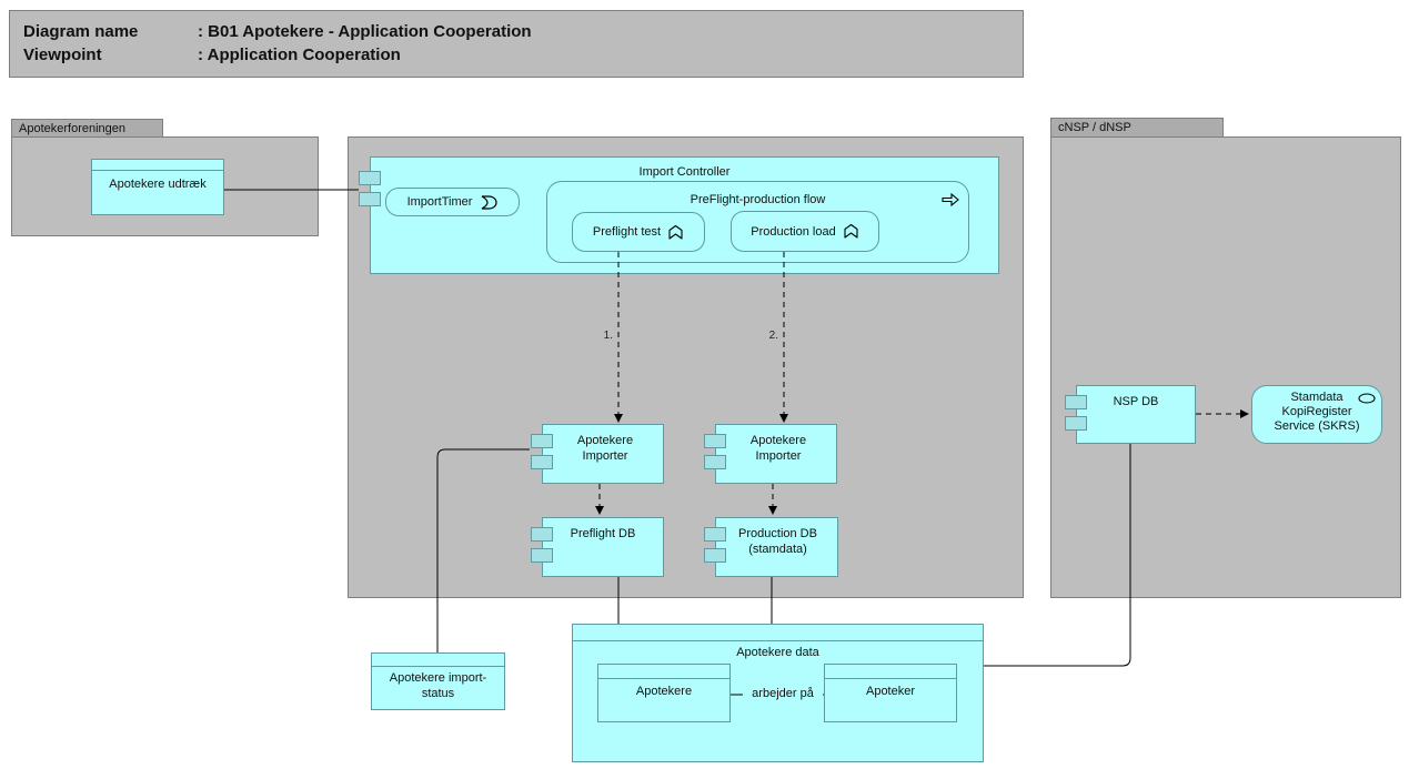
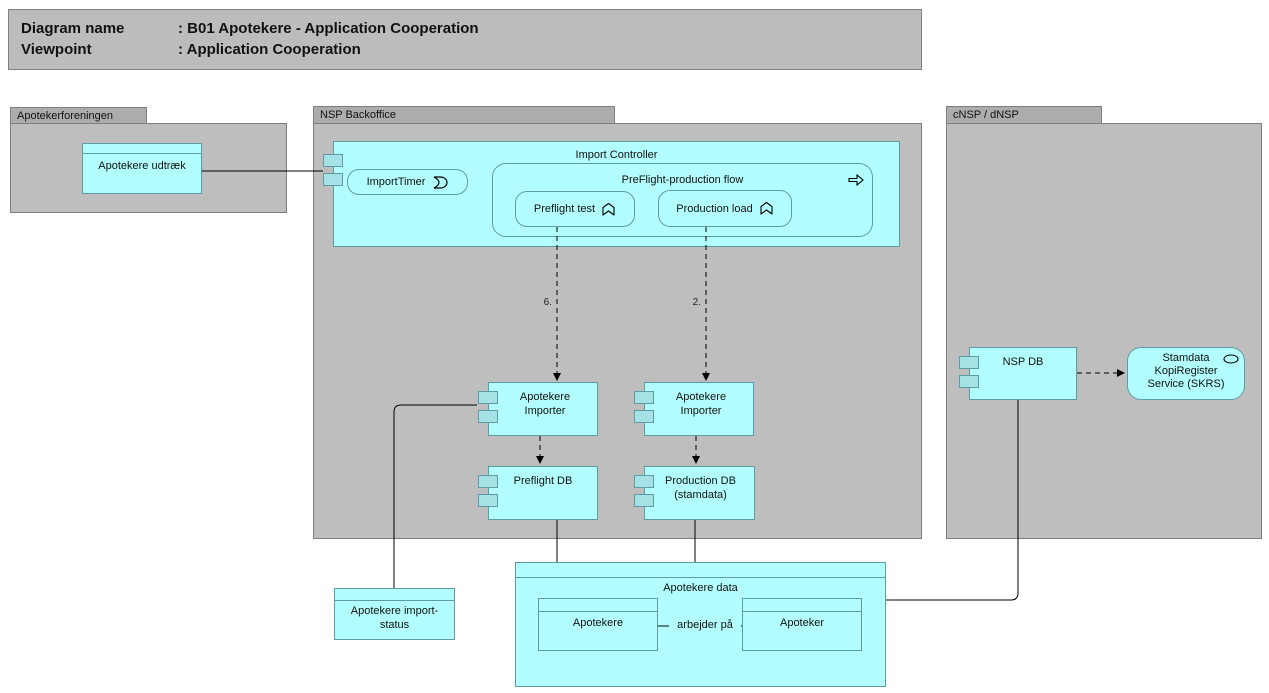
  Diagram name
  : B01 Apotekere - Application Cooperation
  Viewpoint
  : Application Cooperation
  Apotekerforeningen
+ NSP Backoffice
  cNSP / dNSP
  Apotekere udtræk
  Import Controller
  ImportTimer
  PreFlight-production flow
  Preflight test
  Production load
  Apotekere Importer
  Apotekere Importer
  Preflight DB
  Production DB (stamdata)
  NSP DB
  Stamdata KopiRegister Service (SKRS)
  Apotekere import-status
  Apotekere data
  Apotekere
  Apoteker
- 1.
+ 6.
  2.
  arbejder på
